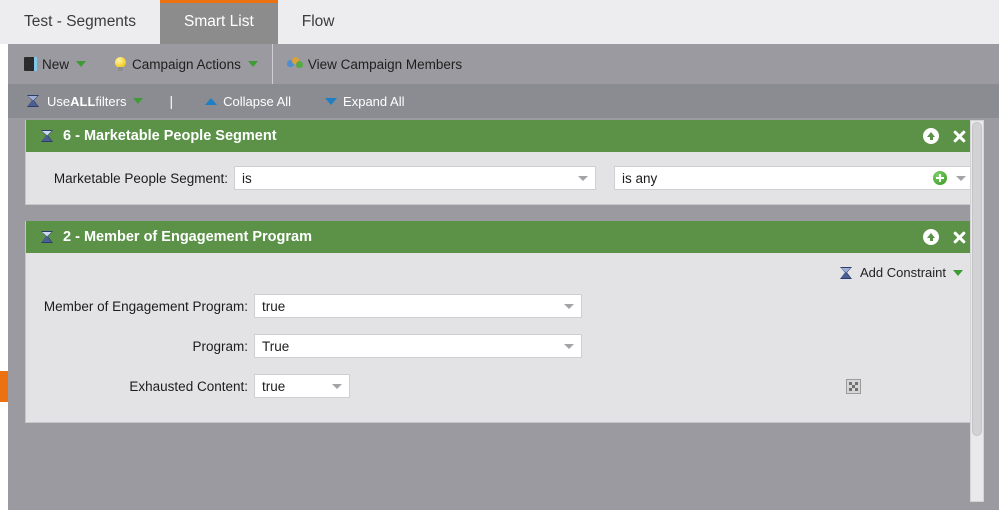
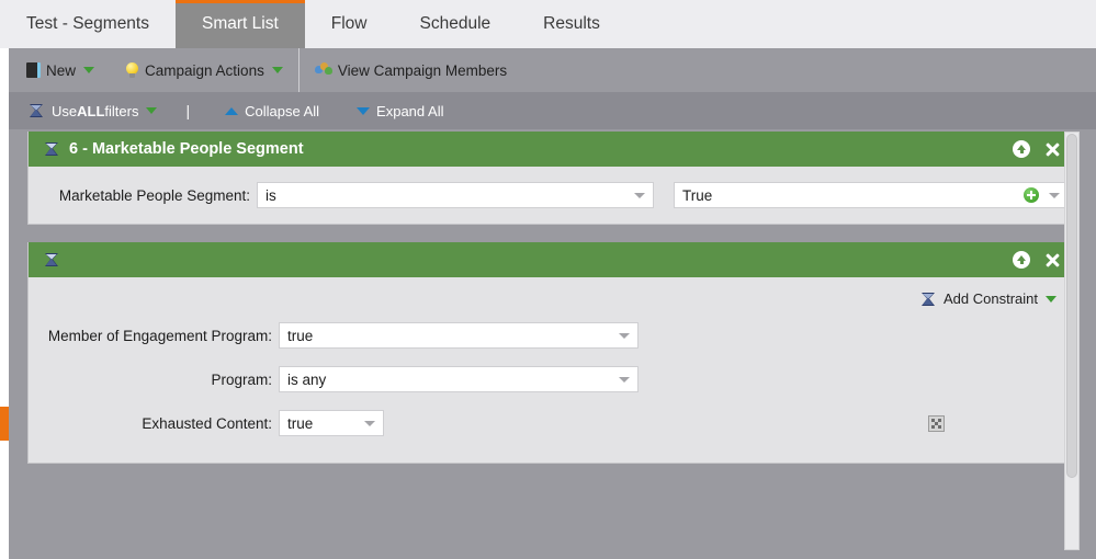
  Test - Segments
  Smart List
  Flow
+ Schedule
+ Results
  New
  Campaign Actions
  View Campaign Members
  Use
  ALL
  filters
  |
  Collapse All
  Expand All
  6 - Marketable People Segment
  Marketable People Segment:
  is
- is any
+ True
- 2 - Member of Engagement Program
  Add Constraint
  Member of Engagement Program:
  true
  Program:
- True
+ is any
  Exhausted Content:
  true
